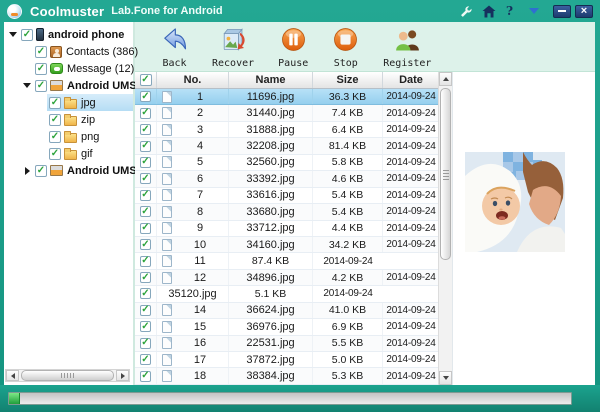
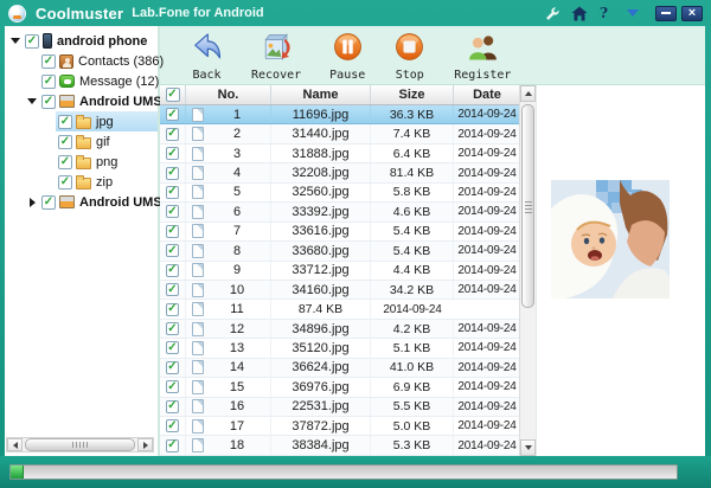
  Coolmuster
  Lab.Fone for Android
  ?
  ×
  ✓
  android phone
  ✓
  Contacts (386)
  ✓
  Message (12)
  ✓
  ✓
  jpg
  ✓
- zip
+ gif
  ✓
  png
  ✓
- gif
+ zip
  ✓
  Back
  Recover
  Pause
  Stop
  Register
  ✓
  No.
  Name
  Size
  Date
  ✓
  1
  11696.jpg
  36.3 KB
  2014-09-24
  ✓
  2
  31440.jpg
  7.4 KB
  2014-09-24
  ✓
  3
  31888.jpg
  6.4 KB
  2014-09-24
  ✓
  4
  32208.jpg
  81.4 KB
  2014-09-24
  ✓
  5
  32560.jpg
  5.8 KB
  2014-09-24
  ✓
  6
  33392.jpg
  4.6 KB
  2014-09-24
  ✓
  7
  33616.jpg
  5.4 KB
  2014-09-24
  ✓
  8
  33680.jpg
  5.4 KB
  2014-09-24
  ✓
  9
  33712.jpg
  4.4 KB
  2014-09-24
  ✓
  10
  34160.jpg
  34.2 KB
  2014-09-24
  ✓
  11
  87.4 KB
  2014-09-24
  ✓
  12
  34896.jpg
  4.2 KB
  2014-09-24
  ✓
+ 13
  35120.jpg
  5.1 KB
  2014-09-24
  ✓
  14
  36624.jpg
  41.0 KB
  2014-09-24
  ✓
  15
  36976.jpg
  6.9 KB
  2014-09-24
  ✓
  16
  22531.jpg
  5.5 KB
  2014-09-24
  ✓
  17
  37872.jpg
  5.0 KB
  2014-09-24
  ✓
  18
  38384.jpg
  5.3 KB
  2014-09-24
